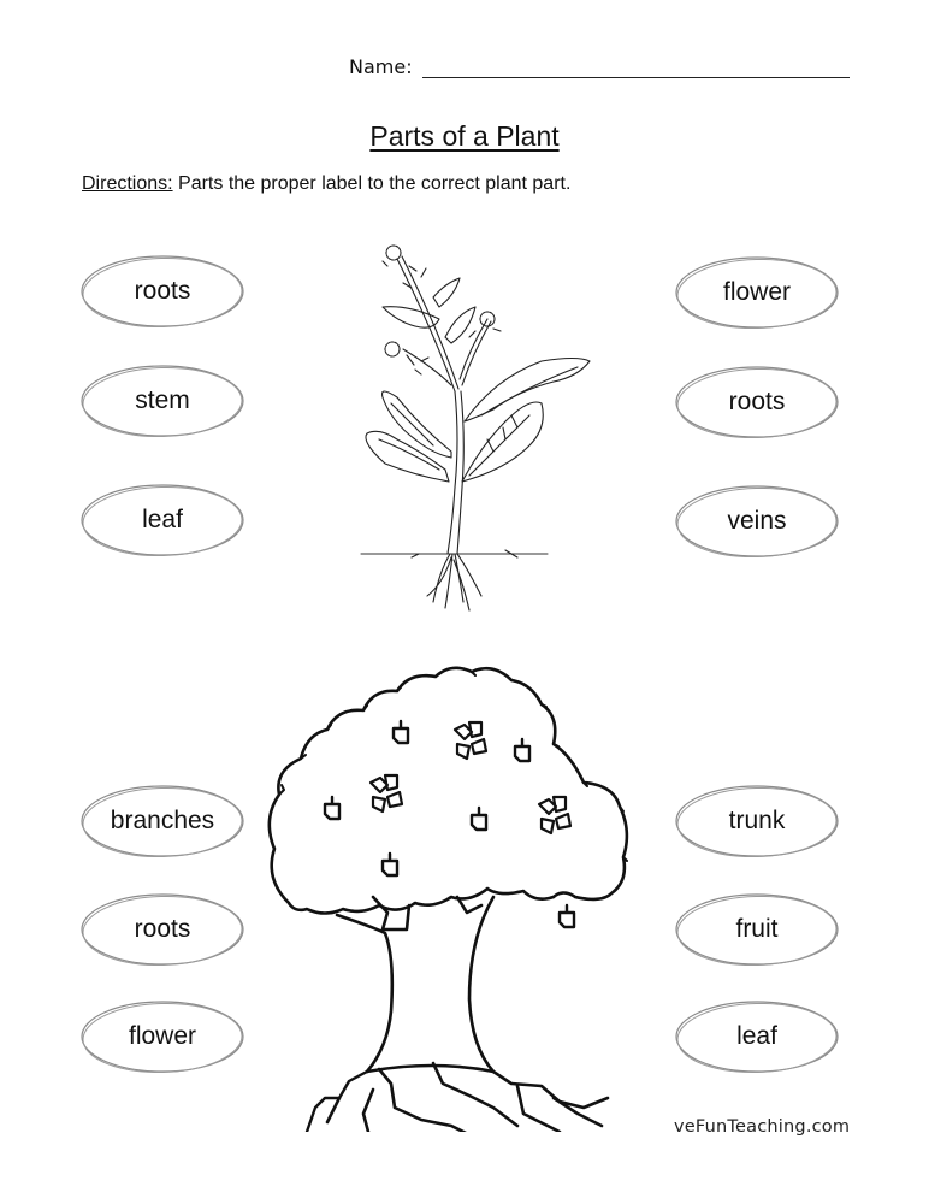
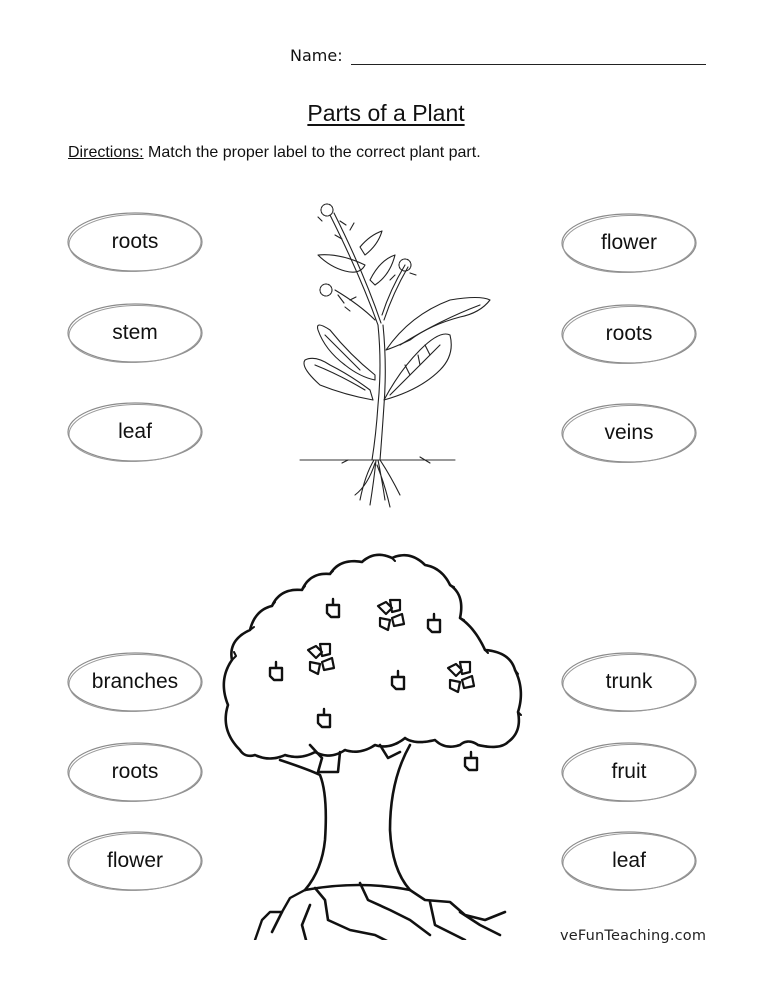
  Name:
  Parts of a Plant
- Directions: Parts the proper label to the correct plant part.
+ Directions: Match the proper label to the correct plant part.
  roots
  stem
  leaf
  flower
  roots
  veins
  branches
  roots
  flower
  trunk
  fruit
  leaf
  veFunTeaching.com
